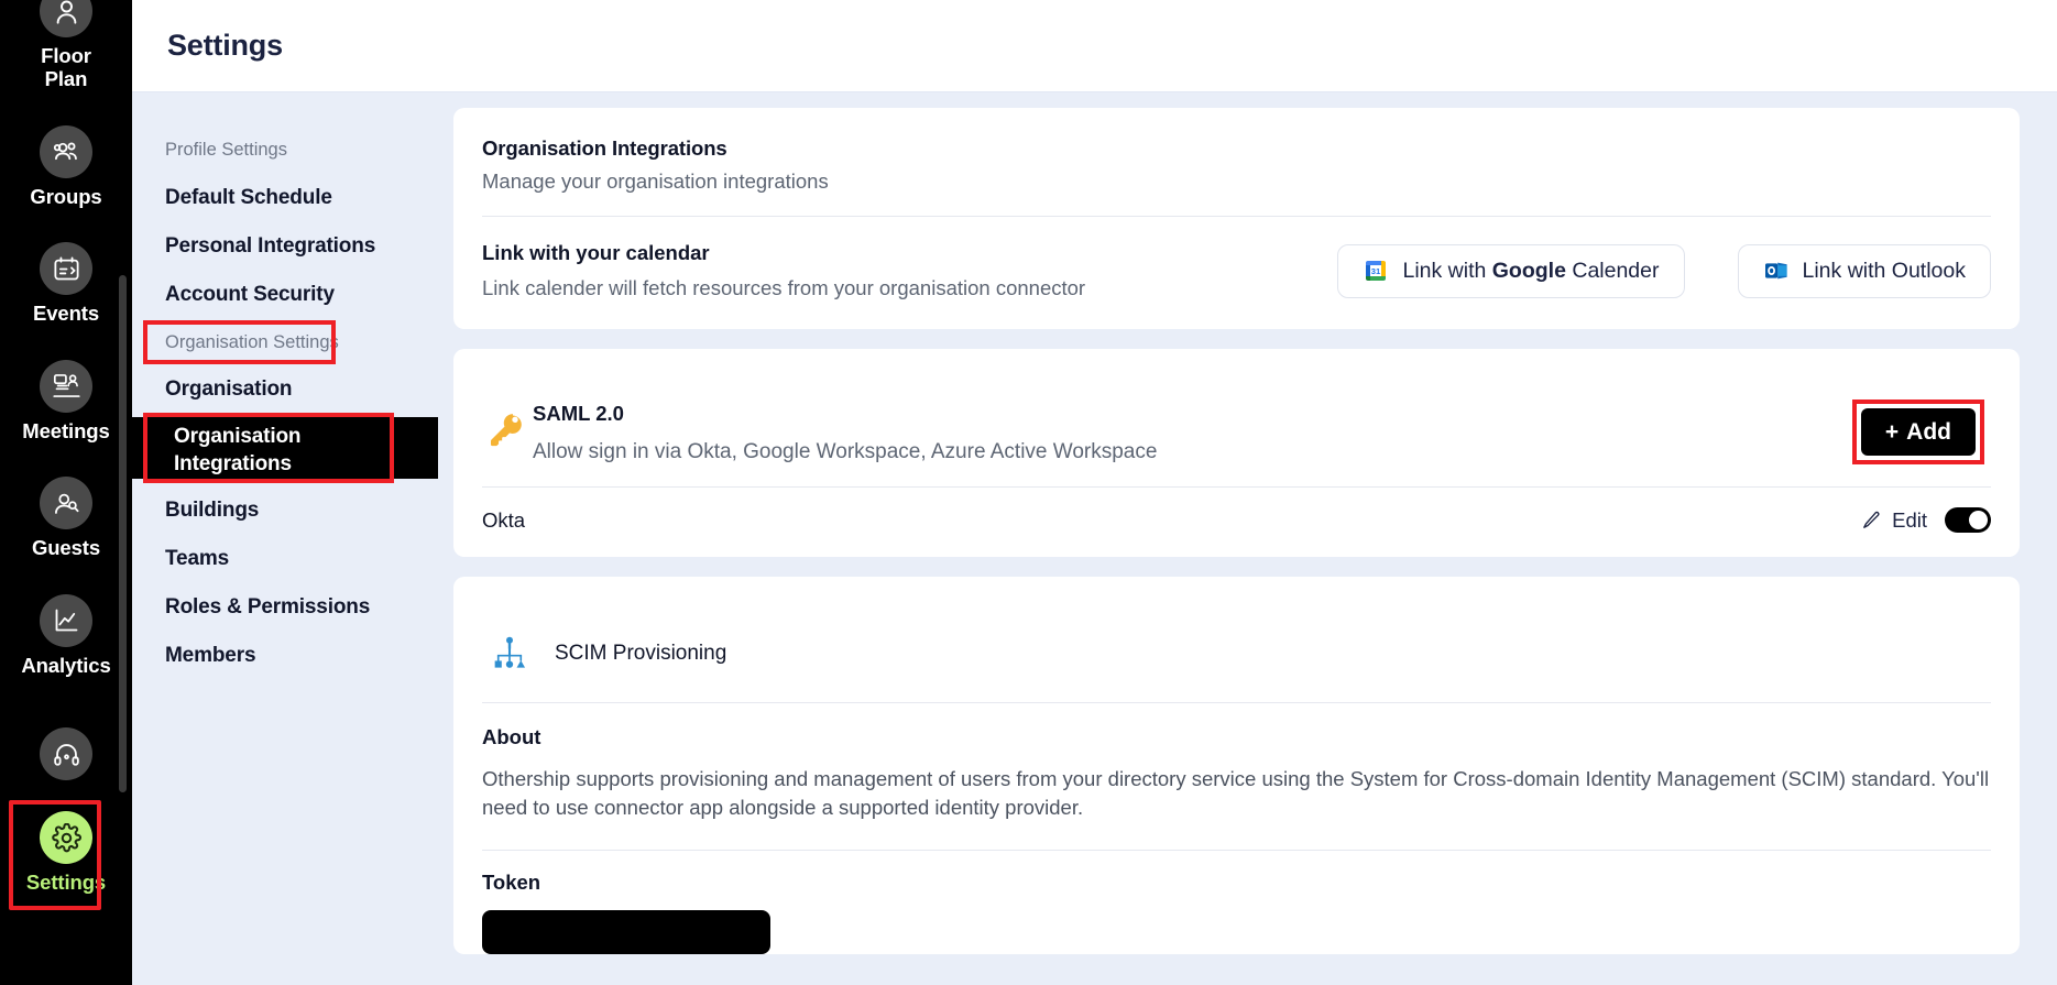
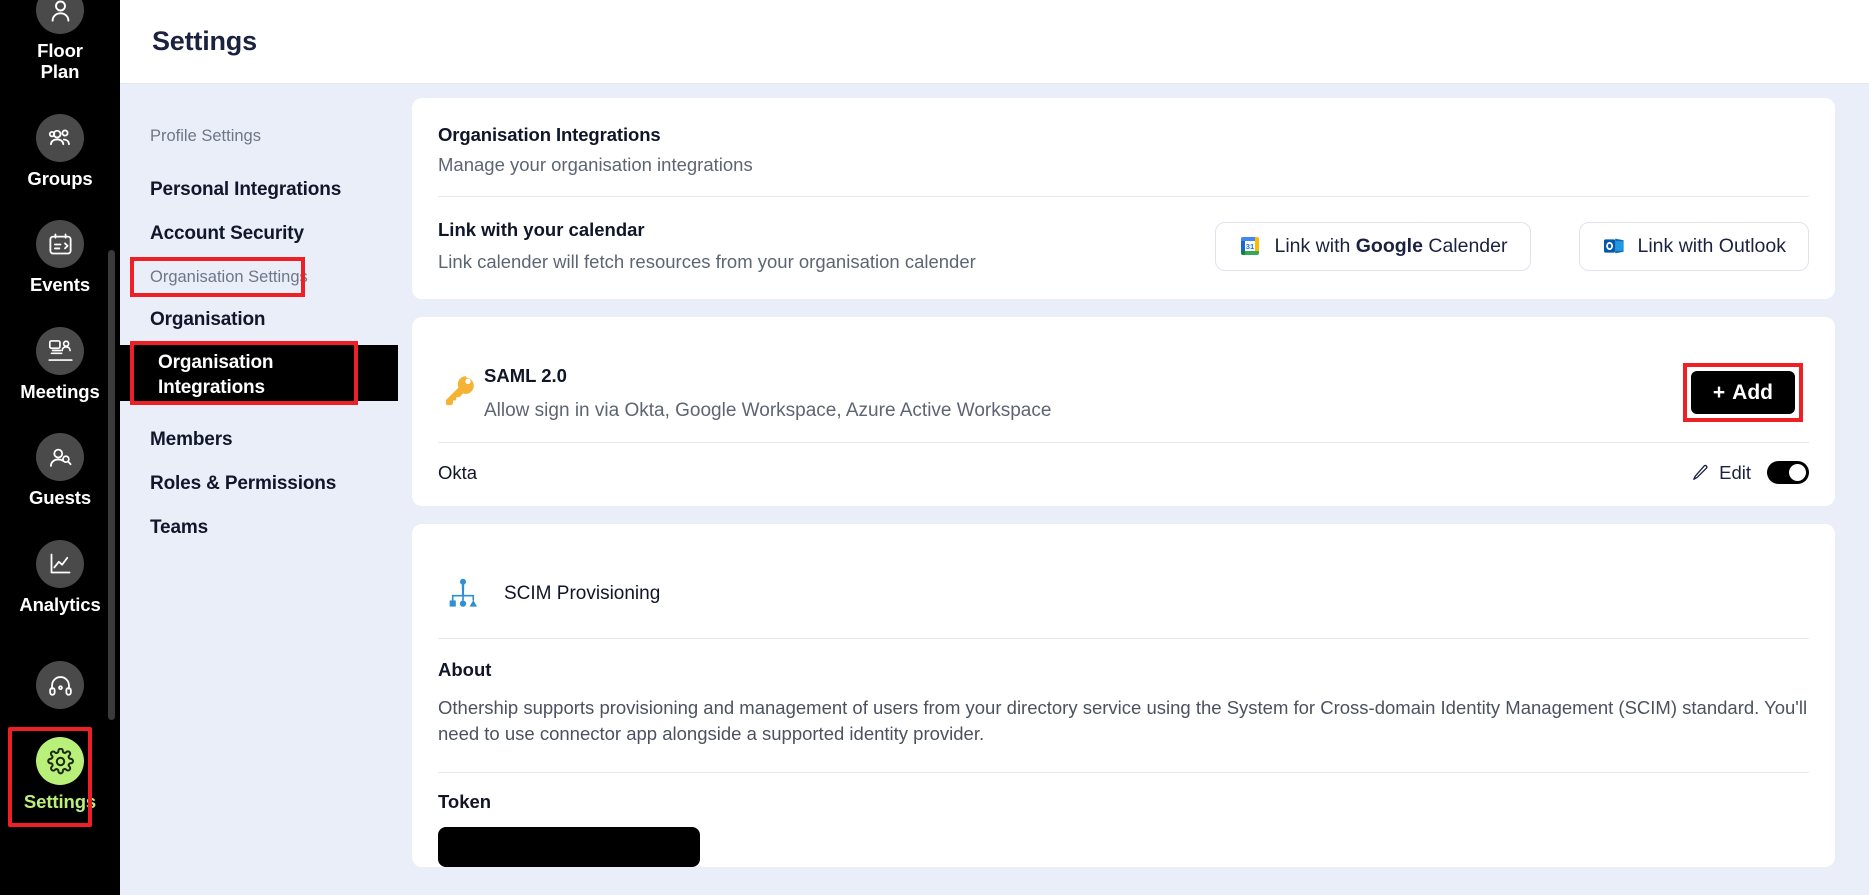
  Floor
  Plan
  Groups
  Events
  Meetings
  Guests
  Analytics
  Settings
  Settings
  Profile Settings
- Default Schedule
  Personal Integrations
  Account Security
  Organisation Settings
  Organisation
  Organisation
  Integrations
- Buildings
- Teams
+ Members
  Roles & Permissions
- Members
+ Teams
  Organisation Integrations
  Manage your organisation integrations
  Link with your calendar
- Link calender will fetch resources from your organisation connector
+ Link calender will fetch resources from your organisation calender
  31
  Link with Google Calender
  Link with Outlook
  SAML 2.0
  Allow sign in via Okta, Google Workspace, Azure Active Workspace
  +
  Add
  Okta
  Edit
  SCIM Provisioning
  About
  Othership supports provisioning and management of users from your directory service using the System for Cross-domain Identity Management (SCIM) standard. You'll need to use connector app alongside a supported identity provider.
  Token
